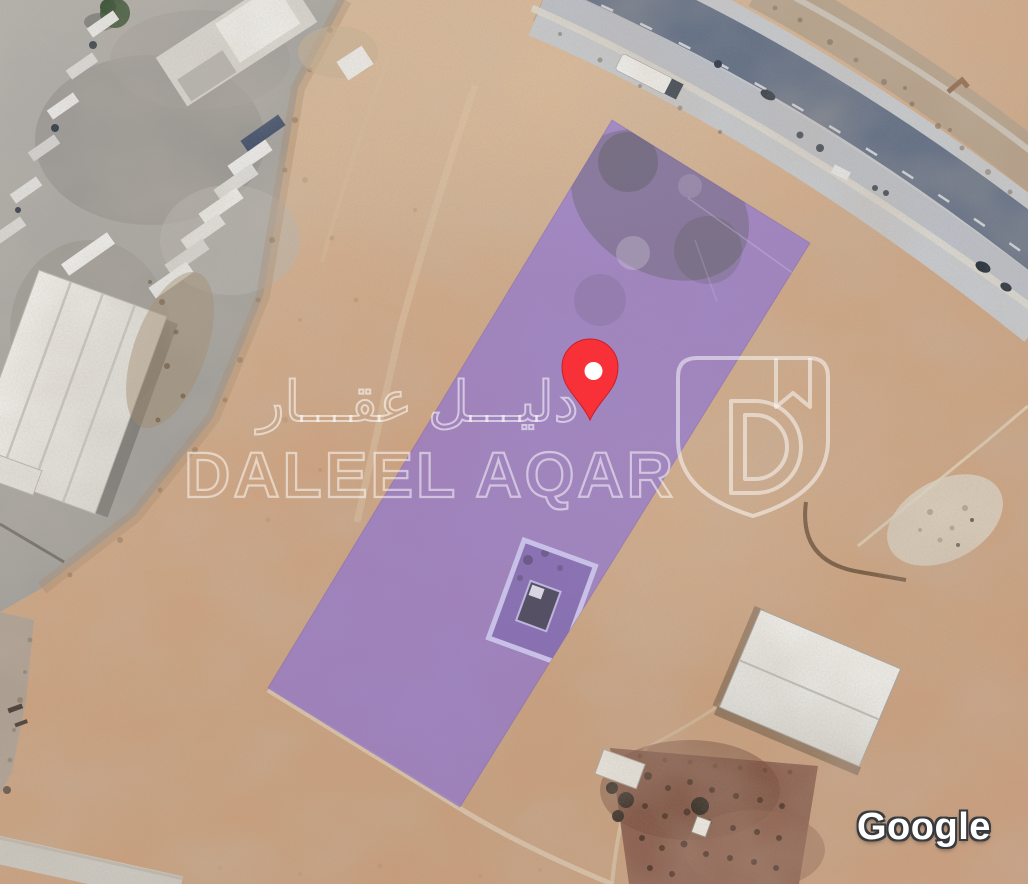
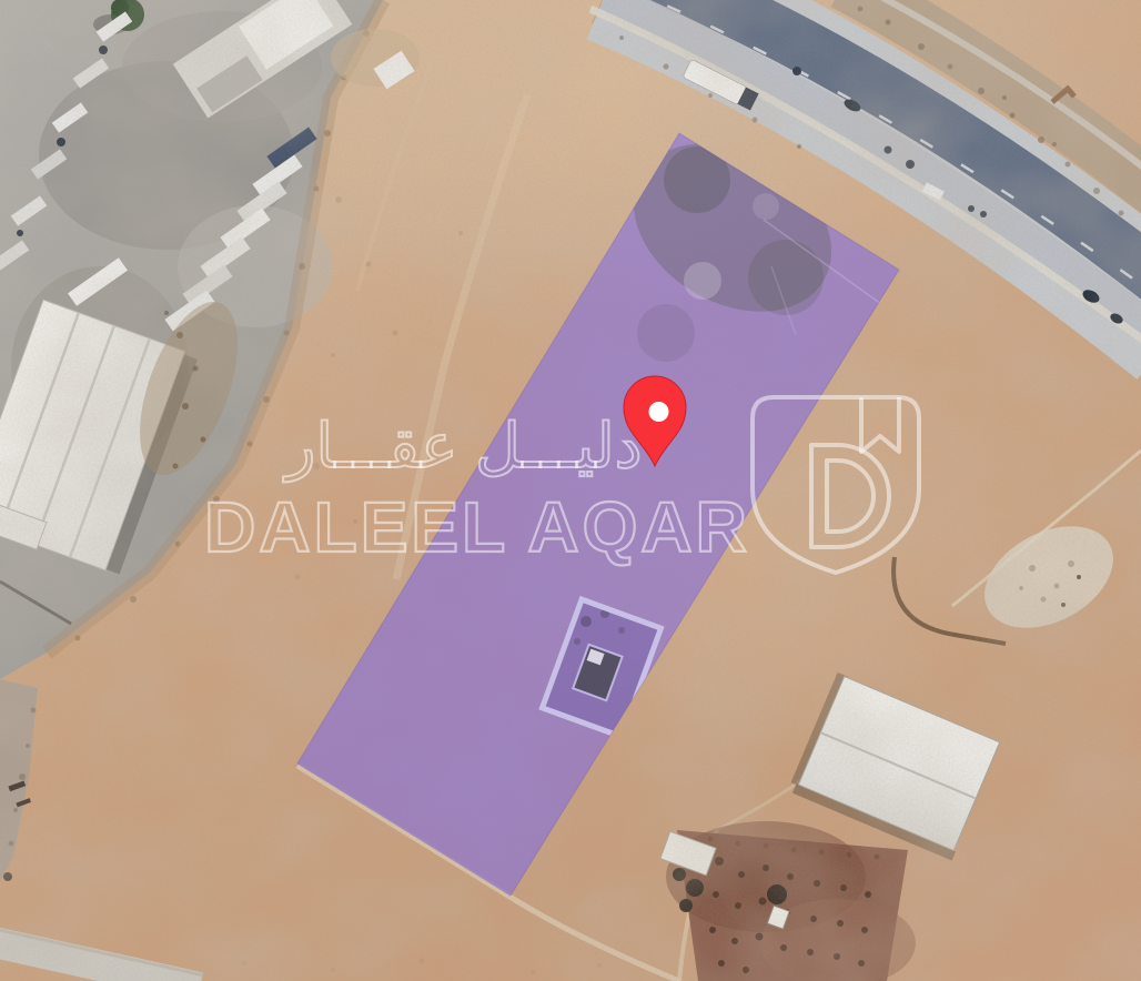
  دليـــل عقـــار
  DALEEL AQAR
- Google
